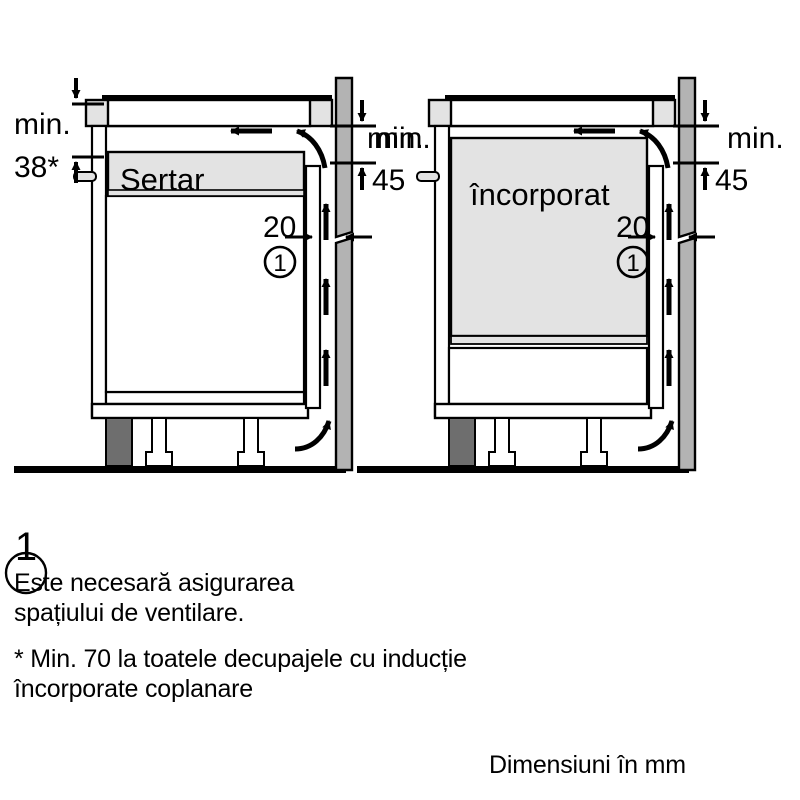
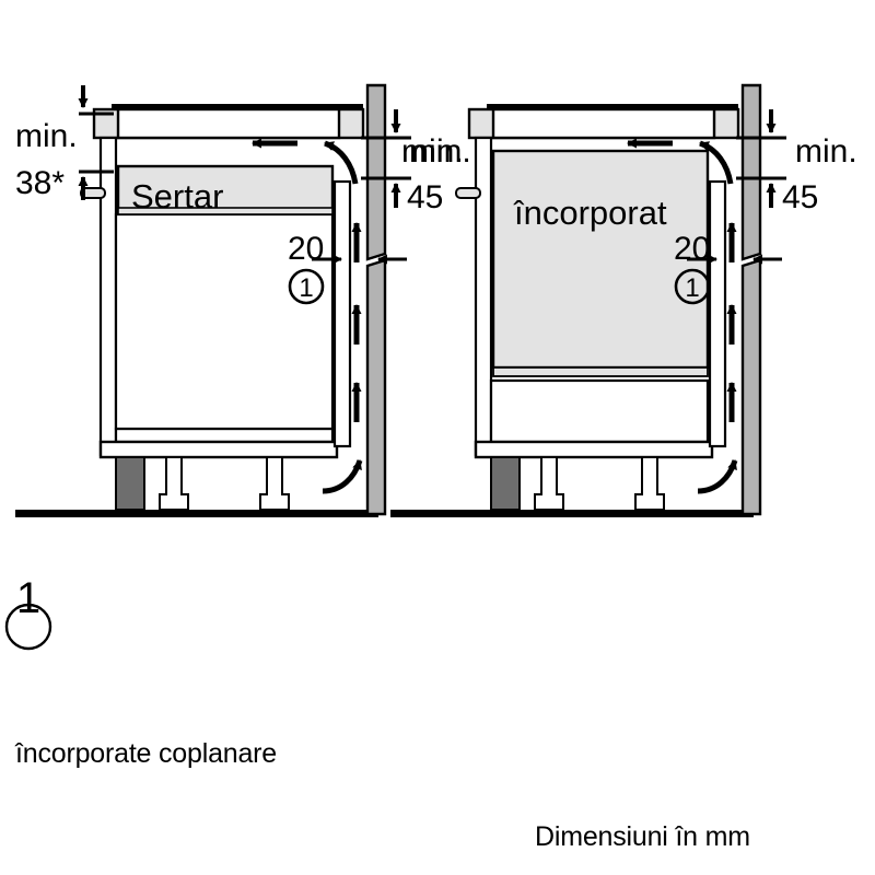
  1
  1
  min.
  38*
  Sertar
  min.
  45
  20
  min.
  încorporat
  min.
  45
  20
  1
- Este necesară asigurarea
- spațiului de ventilare.
- * Min. 70 la toatele decupajele cu inducție
  încorporate coplanare
  Dimensiuni în mm
